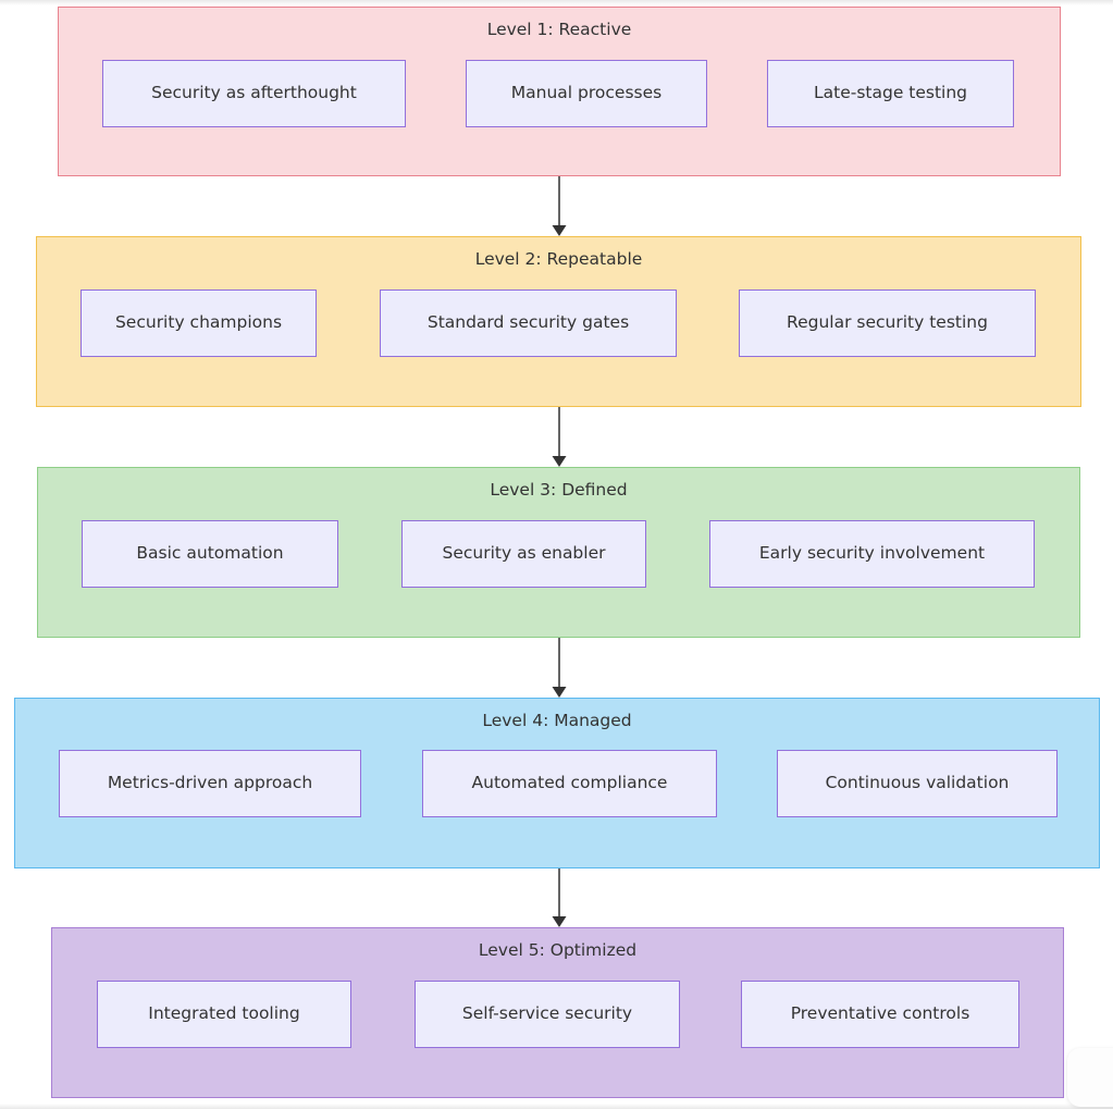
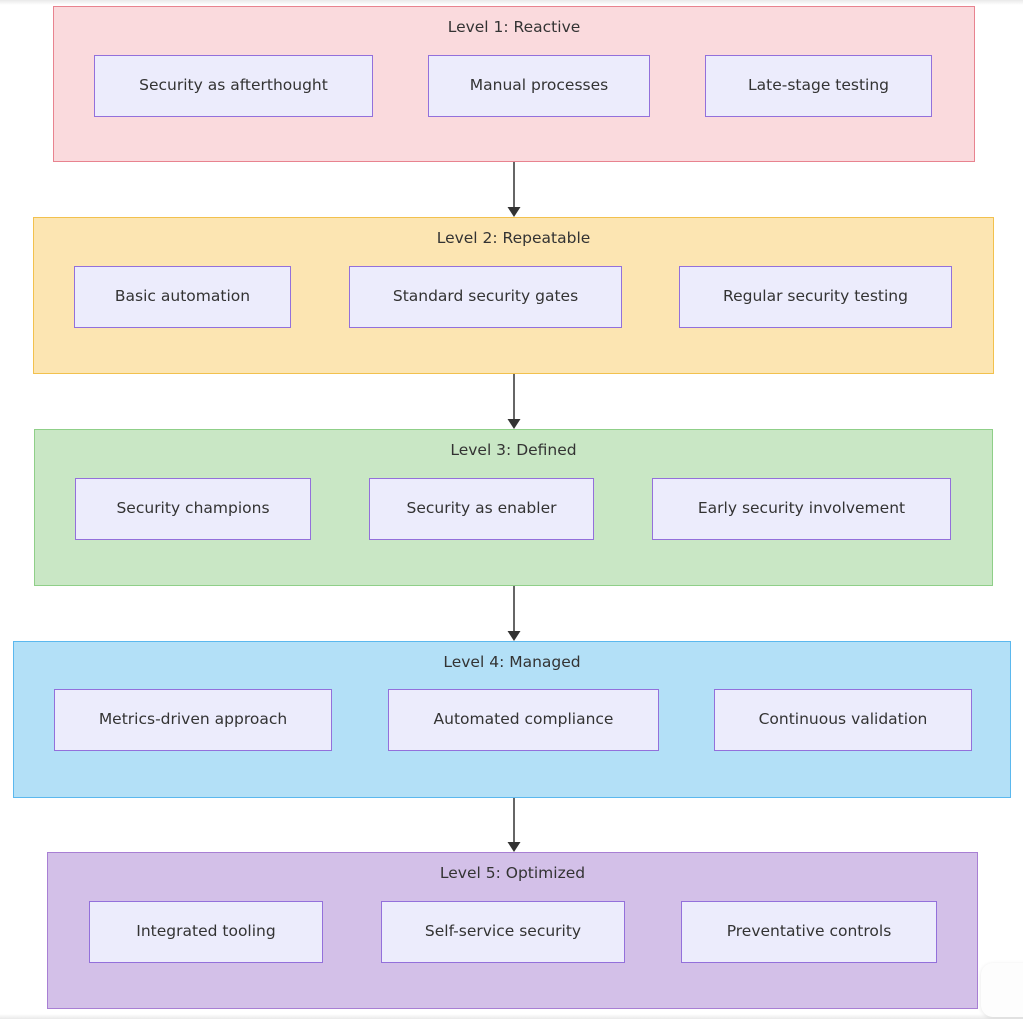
  Level 1: Reactive
  Security as afterthought
  Manual processes
  Late-stage testing
  Level 2: Repeatable
- Security champions
+ Basic automation
  Standard security gates
  Regular security testing
  Level 3: Defined
- Basic automation
+ Security champions
  Security as enabler
  Early security involvement
  Level 4: Managed
  Metrics-driven approach
  Automated compliance
  Continuous validation
  Level 5: Optimized
  Integrated tooling
  Self-service security
  Preventative controls
